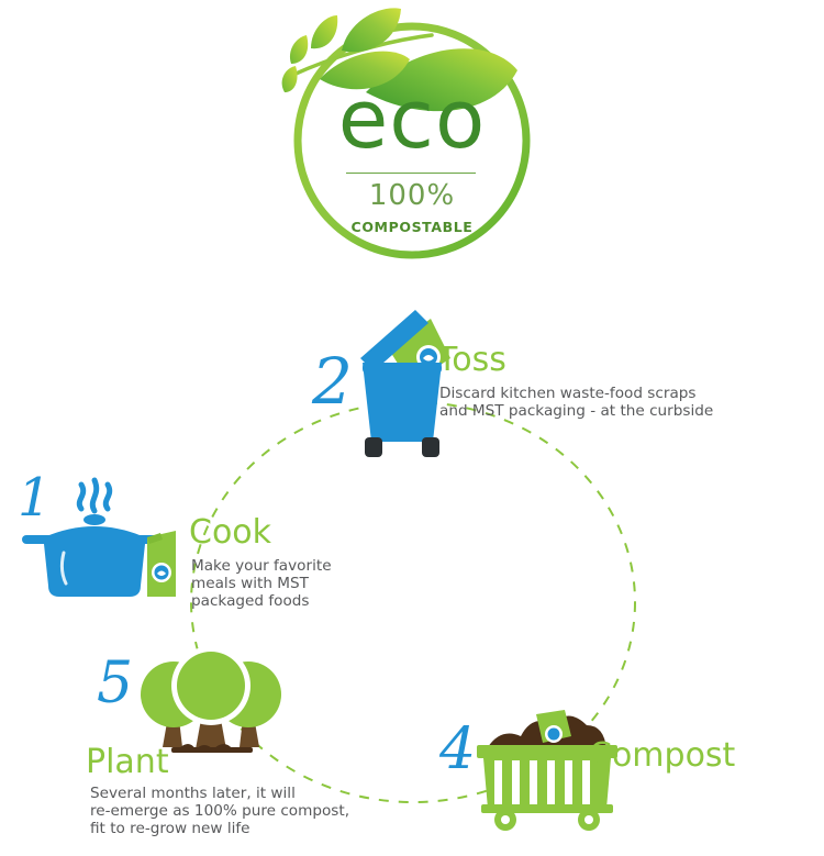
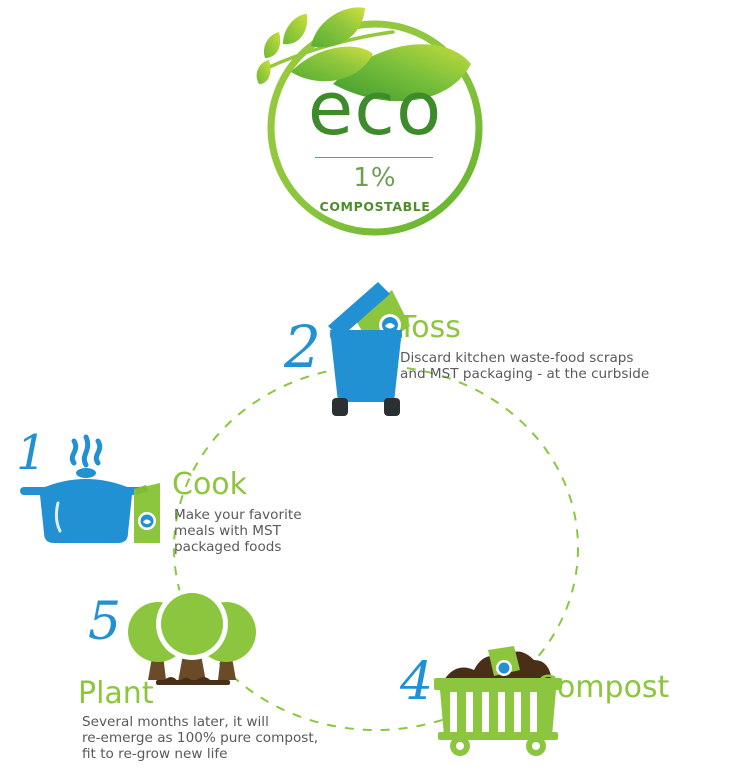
  eco
- 100%
+ 1%
  COMPOSTABLE
  2
  Toss
  Discard kitchen waste-food scraps
  and MST packaging - at the curbside
  1
  Cook
  Make your favorite
  meals with MST
  packaged foods
  4
  Compost
  5
  Plant
  Several months later, it will
  re-emerge as 100% pure compost,
  fit to re-grow new life
